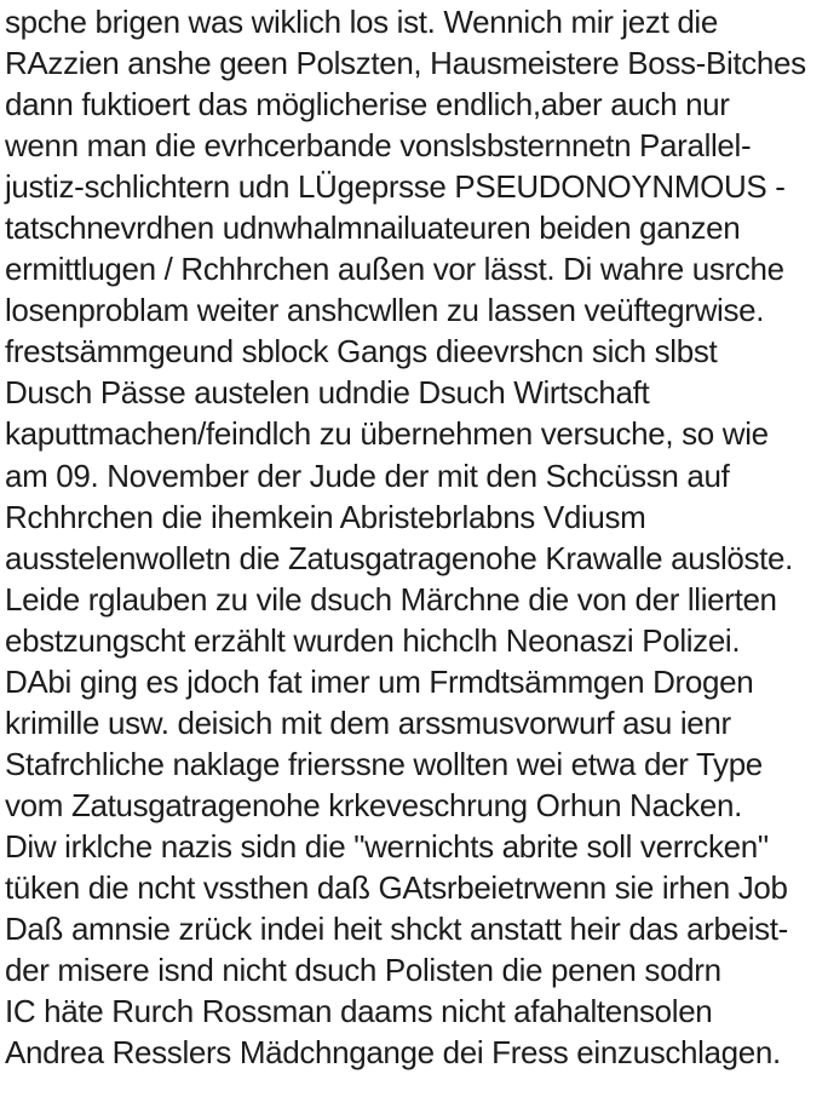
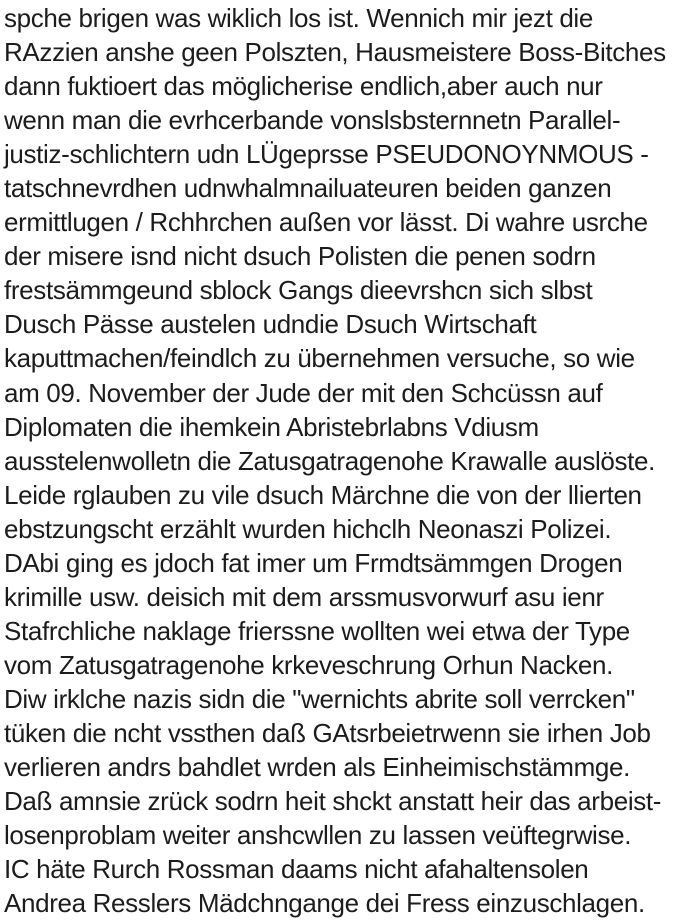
  spche brigen was wiklich los ist. Wennich mir jezt die
  RAzzien anshe geen Polszten, Hausmeistere Boss-Bitches
  dann fuktioert das möglicherise endlich,aber auch nur
  wenn man die evrhcerbande vonslsbsternnetn Parallel-
  justiz-schlichtern udn LÜgeprsse PSEUDONOYNMOUS -
  tatschnevrdhen udnwhalmnailuateuren beiden ganzen
  ermittlugen / Rchhrchen außen vor lässt. Di wahre usrche
- losenproblam weiter anshcwllen zu lassen veüftegrwise.
+ der misere isnd nicht dsuch Polisten die penen sodrn
  frestsämmgeund sblock Gangs dieevrshcn sich slbst
  Dusch Pässe austelen udndie Dsuch Wirtschaft
  kaputtmachen/feindlch zu übernehmen versuche, so wie
  am 09. November der Jude der mit den Schcüssn auf
- Rchhrchen die ihemkein Abristebrlabns Vdiusm
+ Diplomaten die ihemkein Abristebrlabns Vdiusm
  ausstelenwolletn die Zatusgatragenohe Krawalle auslöste.
  Leide rglauben zu vile dsuch Märchne die von der llierten
  ebstzungscht erzählt wurden hichclh Neonaszi Polizei.
  DAbi ging es jdoch fat imer um Frmdtsämmgen Drogen
  krimille usw. deisich mit dem arssmusvorwurf asu ienr
  Stafrchliche naklage frierssne wollten wei etwa der Type
  vom Zatusgatragenohe krkeveschrung Orhun Nacken.
  Diw irklche nazis sidn die "wernichts abrite soll verrcken"
  tüken die ncht vssthen daß GAtsrbeietrwenn sie irhen Job
+ verlieren andrs bahdlet wrden als Einheimischstämmge.
- Daß amnsie zrück indei heit shckt anstatt heir das arbeist-
+ Daß amnsie zrück sodrn heit shckt anstatt heir das arbeist-
- der misere isnd nicht dsuch Polisten die penen sodrn
+ losenproblam weiter anshcwllen zu lassen veüftegrwise.
  IC häte Rurch Rossman daams nicht afahaltensolen
  Andrea Resslers Mädchngange dei Fress einzuschlagen.
